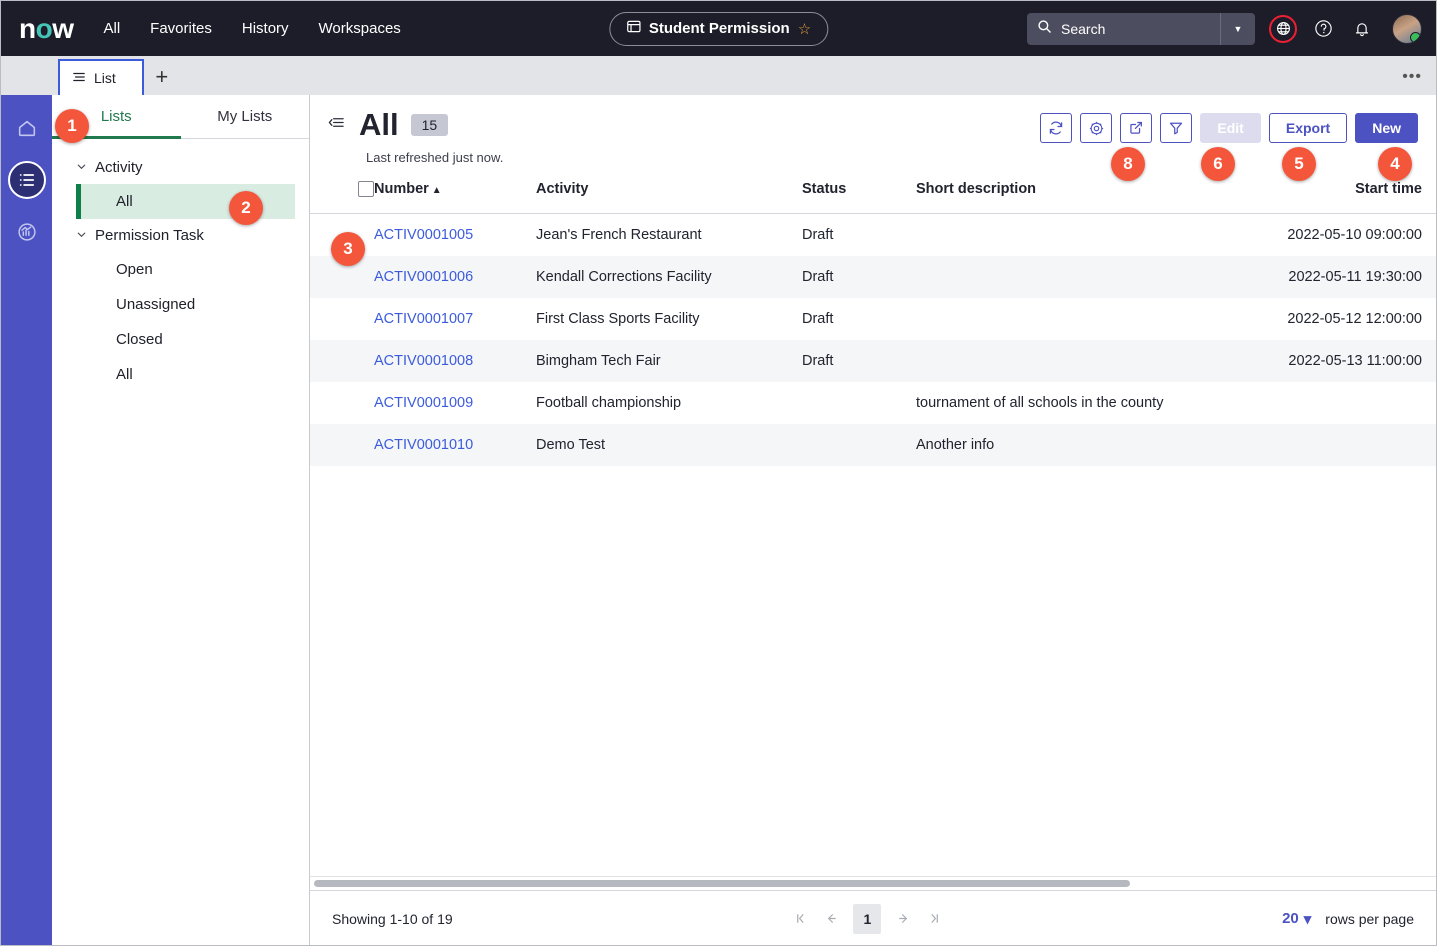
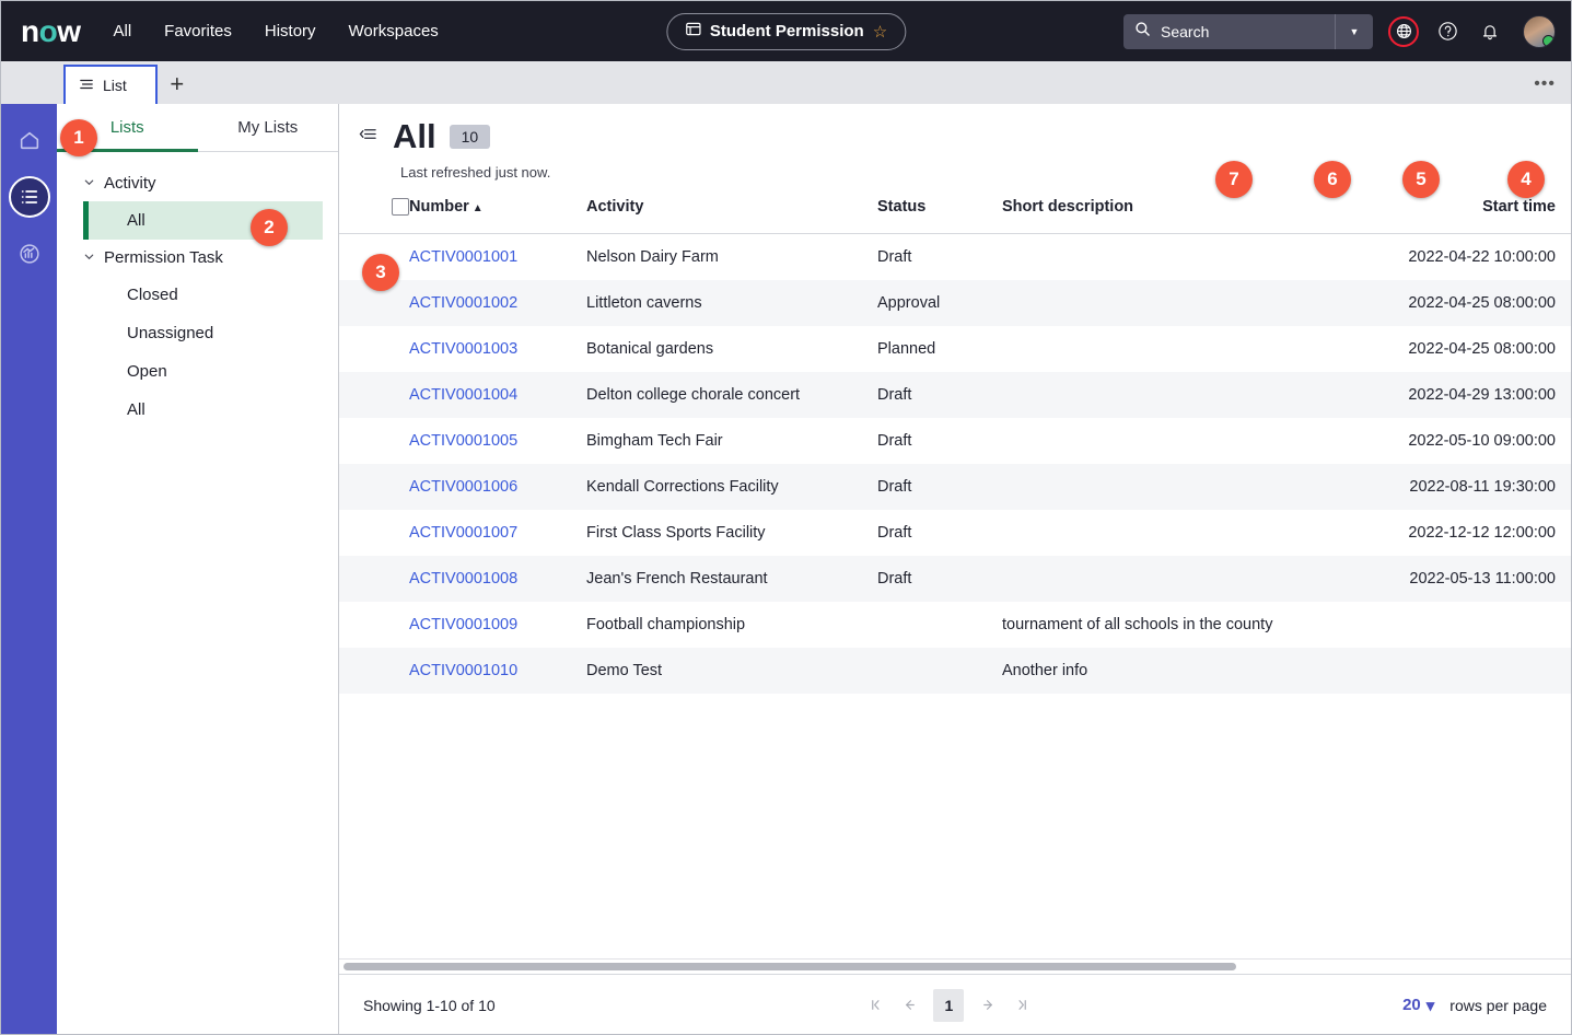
  n
  o
  w
  All
  Favorites
  History
  Workspaces
  Student Permission
  ☆
  Search
  ▼
  List
  +
  •••
  Lists
  My Lists
  Activity
  All
  Permission Task
- Open
+ Closed
  Unassigned
- Closed
+ Open
  All
  All
- 15
+ 10
  Last refreshed just now.
- Edit
- Export
- New
  	Number ▲	Activity	Status	Short description	Start time
+ 	ACTIV0001001	Nelson Dairy Farm	Draft		2022-04-22 10:00:00
+ 	ACTIV0001002	Littleton caverns	Approval		2022-04-25 08:00:00
+ 	ACTIV0001003	Botanical gardens	Planned		2022-04-25 08:00:00
+ 	ACTIV0001004	Delton college chorale concert	Draft		2022-04-29 13:00:00
- 	ACTIV0001005	Jean's French Restaurant	Draft		2022-05-10 09:00:00
+ 	ACTIV0001005	Bimgham Tech Fair	Draft		2022-05-10 09:00:00
- 	ACTIV0001006	Kendall Corrections Facility	Draft		2022-05-11 19:30:00
+ 	ACTIV0001006	Kendall Corrections Facility	Draft		2022-08-11 19:30:00
- 	ACTIV0001007	First Class Sports Facility	Draft		2022-05-12 12:00:00
+ 	ACTIV0001007	First Class Sports Facility	Draft		2022-12-12 12:00:00
- 	ACTIV0001008	Bimgham Tech Fair	Draft		2022-05-13 11:00:00
+ 	ACTIV0001008	Jean's French Restaurant	Draft		2022-05-13 11:00:00
  	ACTIV0001009	Football championship		tournament of all schools in the county
  	ACTIV0001010	Demo Test		Another info
- Showing 1-10 of 19
+ Showing 1-10 of 10
  1
  20
  ▾
  rows per page
  1
  2
  3
  4
  5
  6
- 8
+ 7
